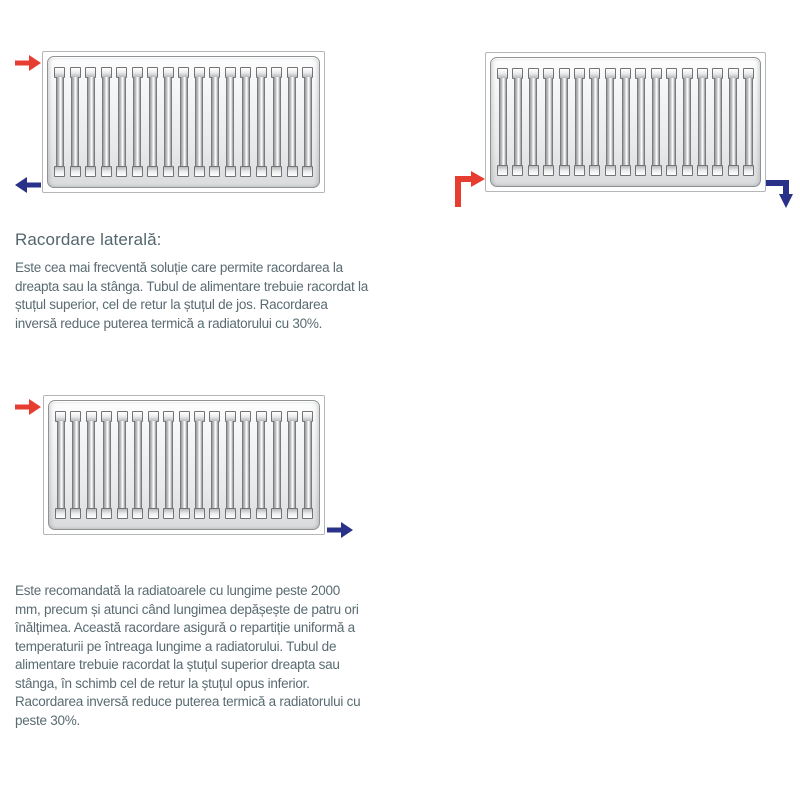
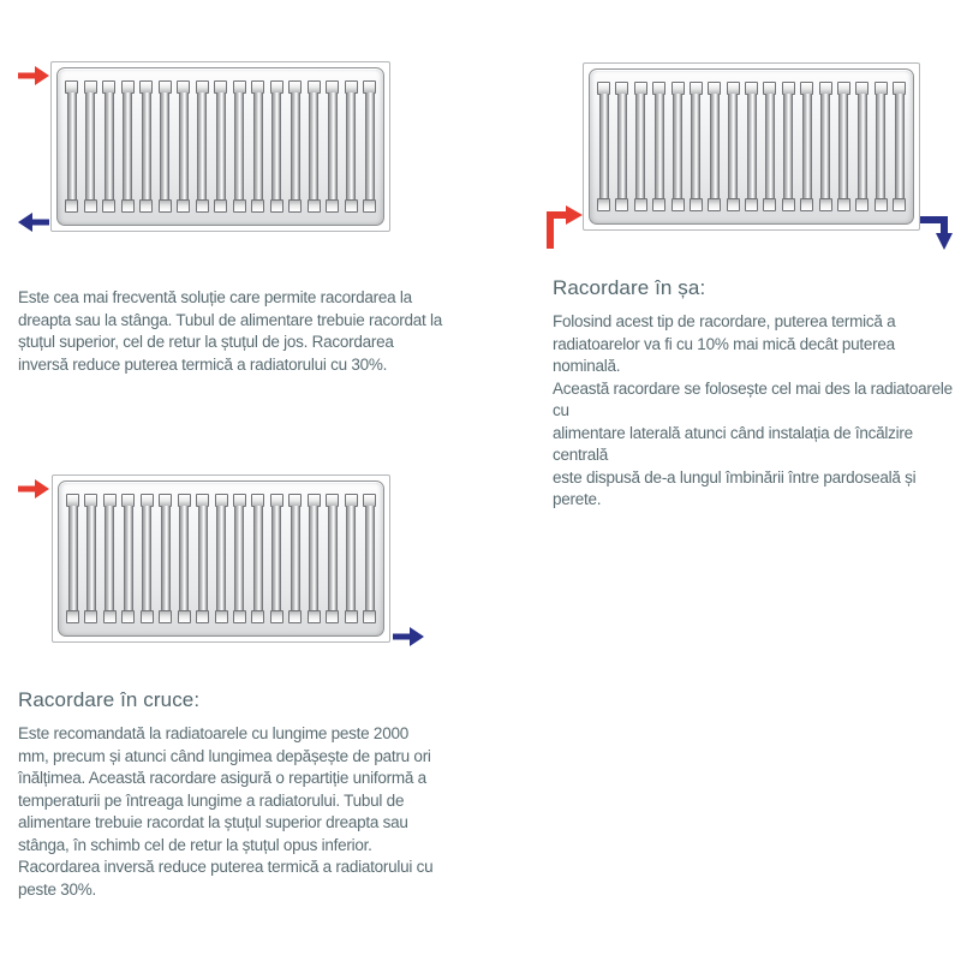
- Racordare laterală:
  Este cea mai frecventă soluție care permite racordarea la
  dreapta sau la stânga. Tubul de alimentare trebuie racordat la
  ștuțul superior, cel de retur la ștuțul de jos. Racordarea
  inversă reduce puterea termică a radiatorului cu 30%.
+ Racordare în șa:
+ Folosind acest tip de racordare, puterea termică a
+ radiatoarelor va fi cu 10% mai mică decât puterea nominală.
+ Această racordare se folosește cel mai des la radiatoarele cu
+ alimentare laterală atunci când instalația de încălzire centrală
+ este dispusă de-a lungul îmbinării între pardoseală și perete.
+ Racordare în cruce:
  Este recomandată la radiatoarele cu lungime peste 2000
  mm, precum și atunci când lungimea depășește de patru ori
  înălțimea. Această racordare asigură o repartiție uniformă a
  temperaturii pe întreaga lungime a radiatorului. Tubul de
  alimentare trebuie racordat la ștuțul superior dreapta sau
  stânga, în schimb cel de retur la ștuțul opus inferior.
  Racordarea inversă reduce puterea termică a radiatorului cu
  peste 30%.
